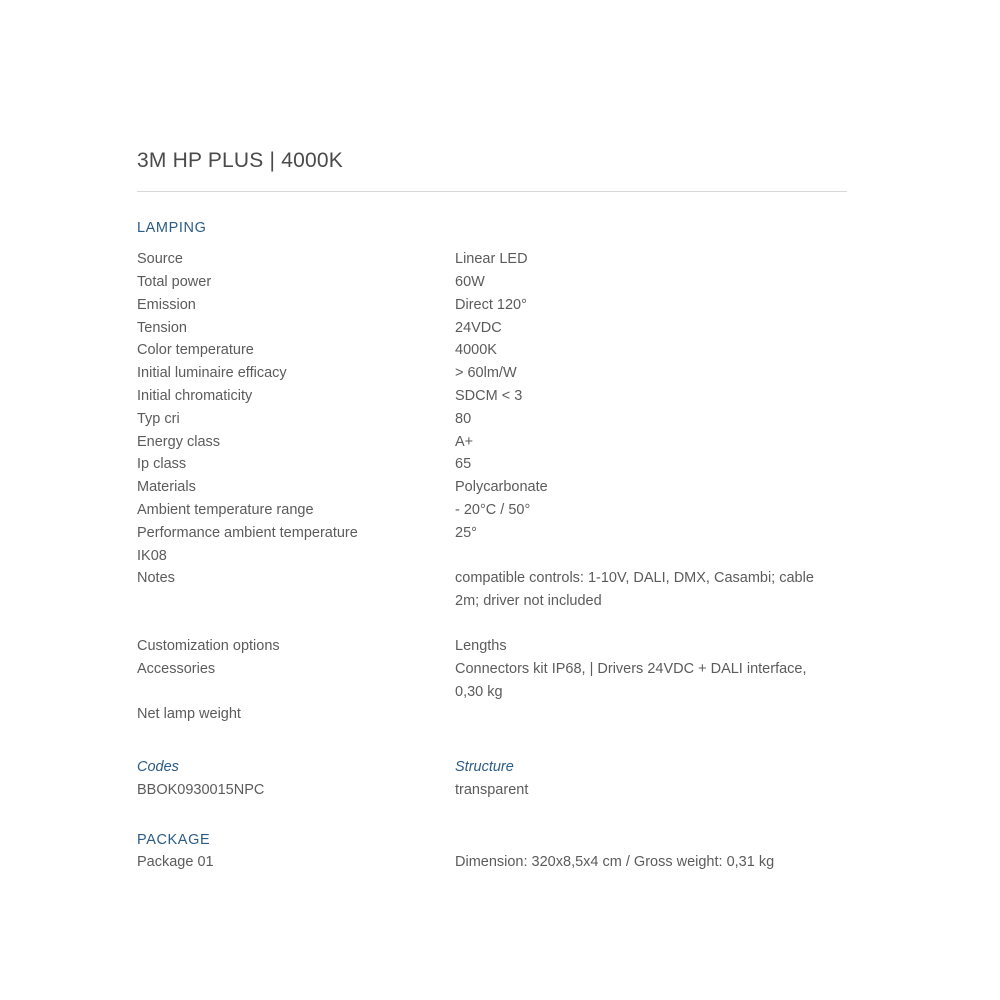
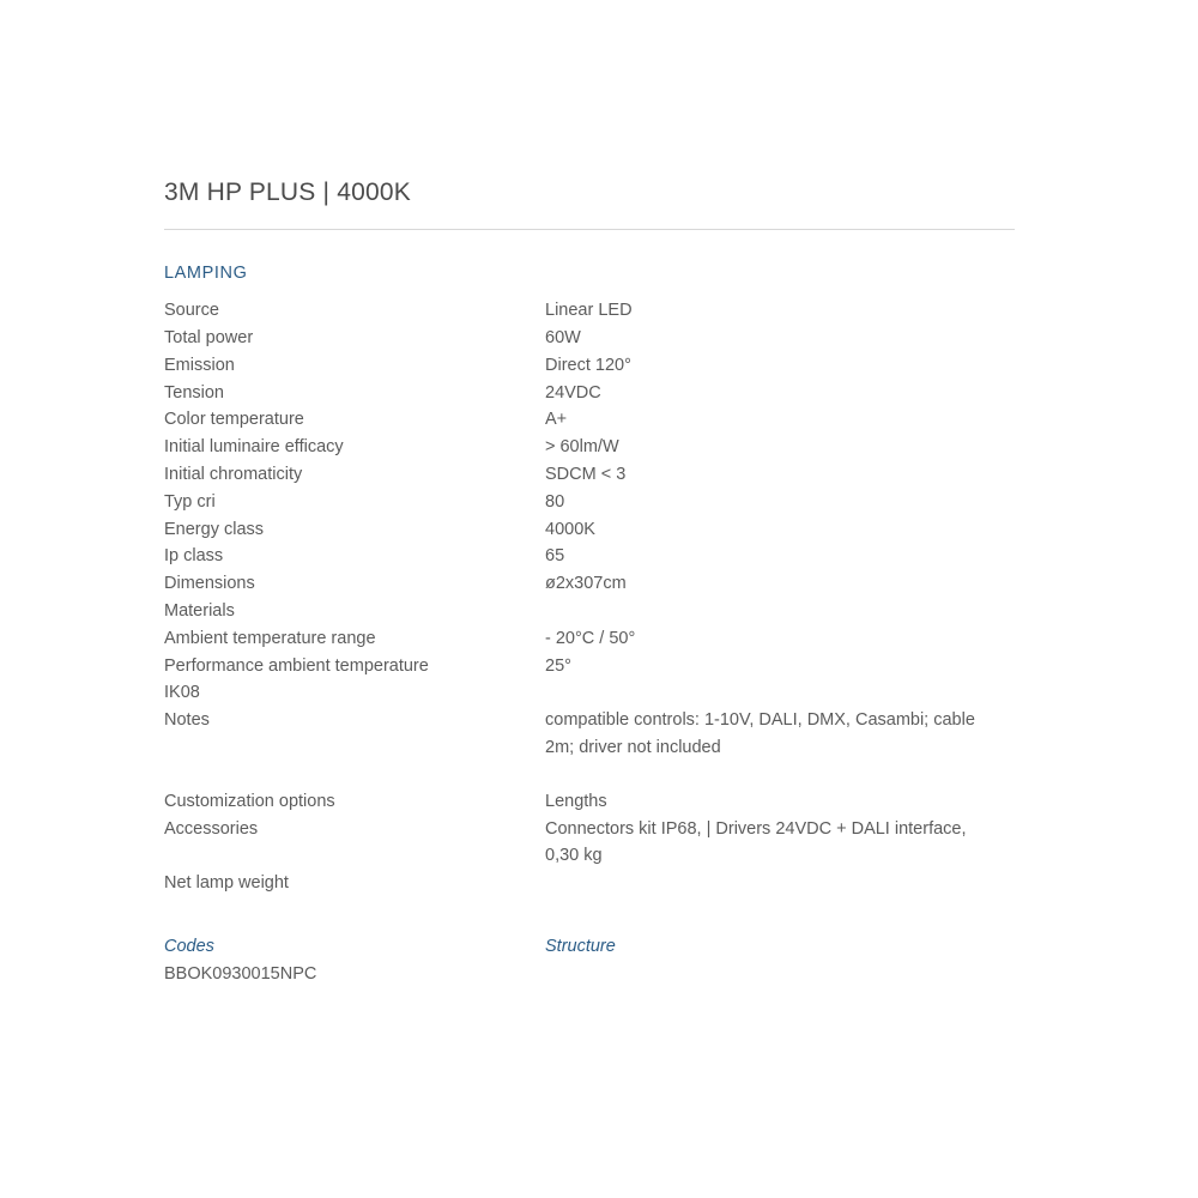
  3M HP PLUS | 4000K
  LAMPING
  Source
  Linear LED
  Total power
  60W
  Emission
  Direct 120°
  Tension
  24VDC
  Color temperature
- 4000K
+ A+
  Initial luminaire efficacy
  > 60lm/W
  Initial chromaticity
  SDCM < 3
  Typ cri
  80
  Energy class
- A+
+ 4000K
  Ip class
  65
+ Dimensions
+ ø2x307cm
  Materials
- Polycarbonate
  Ambient temperature range
  - 20°C / 50°
  Performance ambient temperature
  25°
  IK08
  Notes
  compatible controls: 1-10V, DALI, DMX, Casambi; cable 2m; driver not included
  Customization options
  Lengths
  Accessories
  Connectors kit IP68, | Drivers 24VDC + DALI interface, 0,30 kg
  Net lamp weight
  Codes
  Structure
  BBOK0930015NPC
- transparent
- PACKAGE
- Package 01
- Dimension: 320x8,5x4 cm / Gross weight: 0,31 kg
